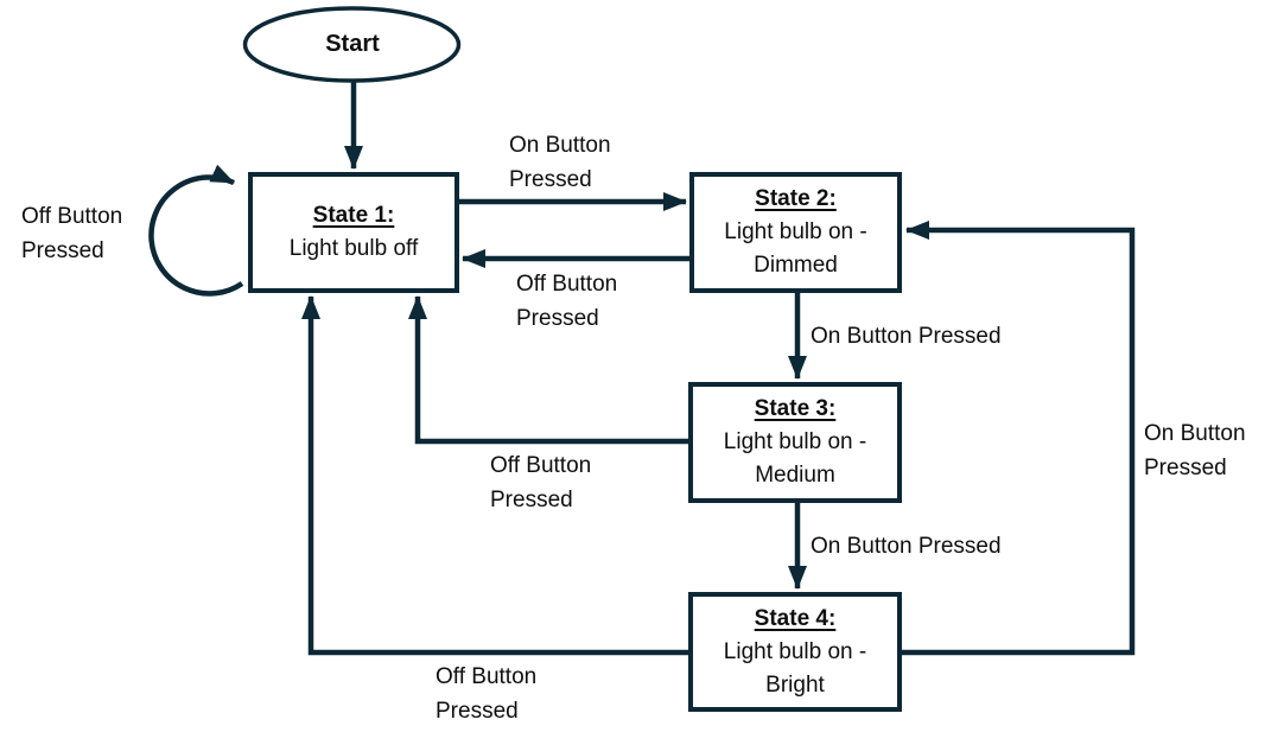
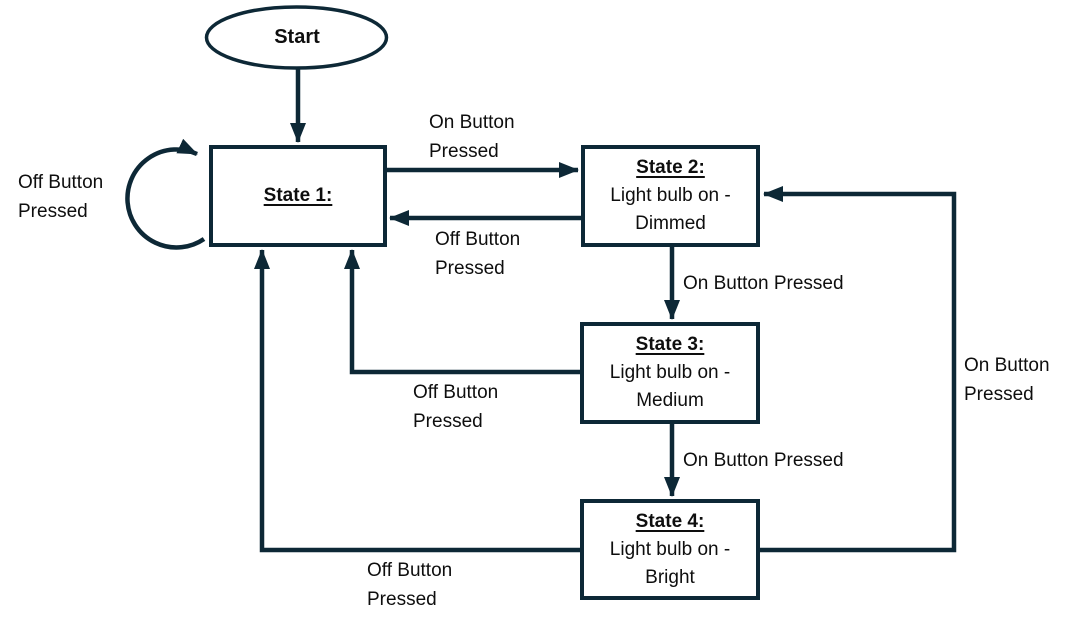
  Start
  State 1:
- Light bulb off
  State 2:
  Light bulb on -
  Dimmed
  State 3:
  Light bulb on -
  Medium
  State 4:
  Light bulb on -
  Bright
  Off Button
  Pressed
  On Button
  Pressed
  Off Button
  Pressed
  On Button Pressed
  Off Button
  Pressed
  On Button Pressed
  Off Button
  Pressed
  On Button
  Pressed
